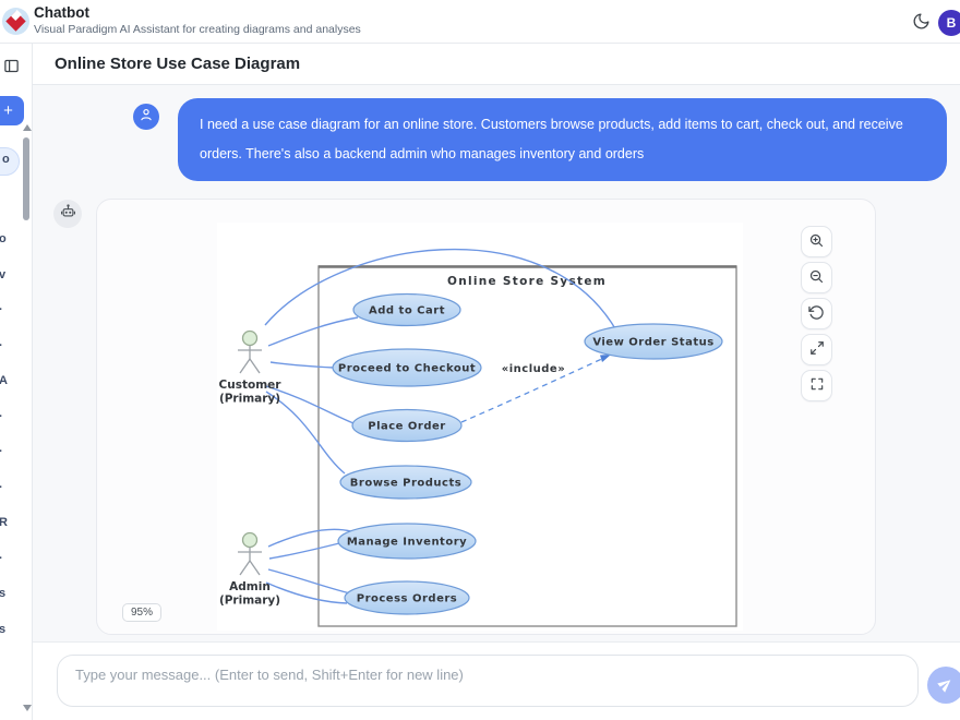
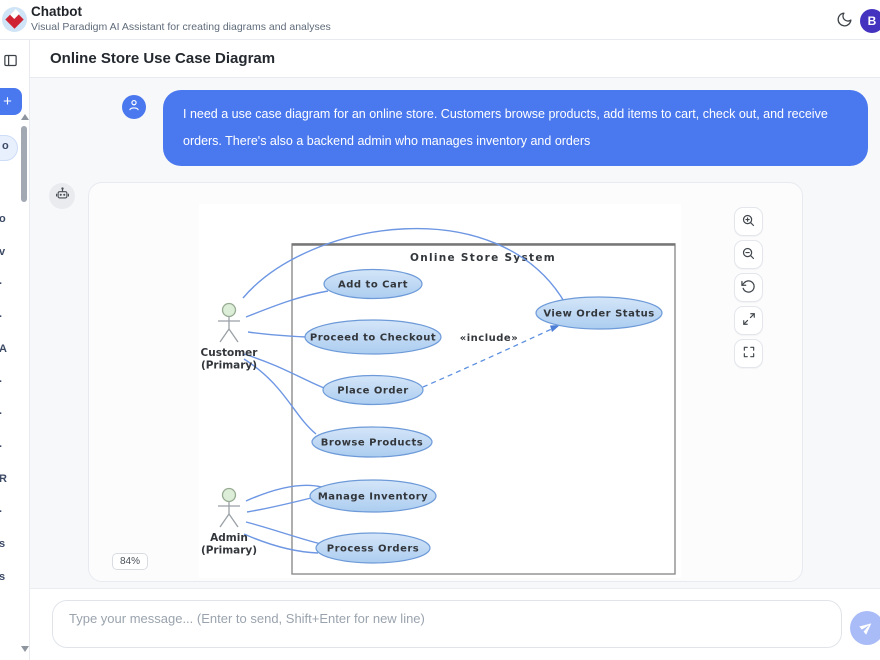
  Chatbot
  Visual Paradigm AI Assistant for creating diagrams and analyses
  B
  +
  o
  o
  v
  ·
  ·
  A
  ·
  ·
  ·
  R
  ·
  s
  s
  Online Store Use Case Diagram
  I need a use case diagram for an online store. Customers browse products, add items to cart, check out, and receive orders. There's also a backend admin who manages inventory and orders
  Online Store System
  «include»
  Add to Cart
  Proceed to Checkout
  View Order Status
  Place Order
  Browse Products
  Manage Inventory
  Process Orders
  Customer
  (Primary)
  Admin
  (Primary)
- 95%
+ 84%
  Type your message... (Enter to send, Shift+Enter for new line)
